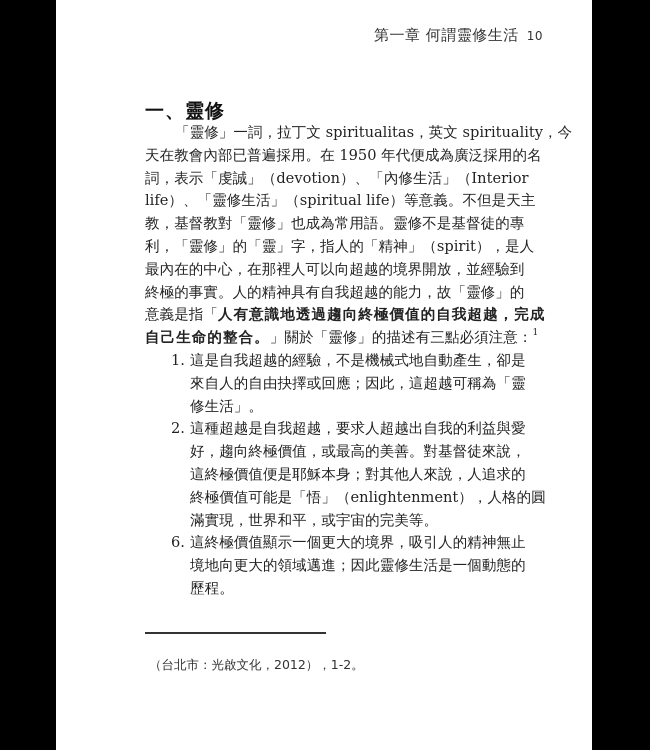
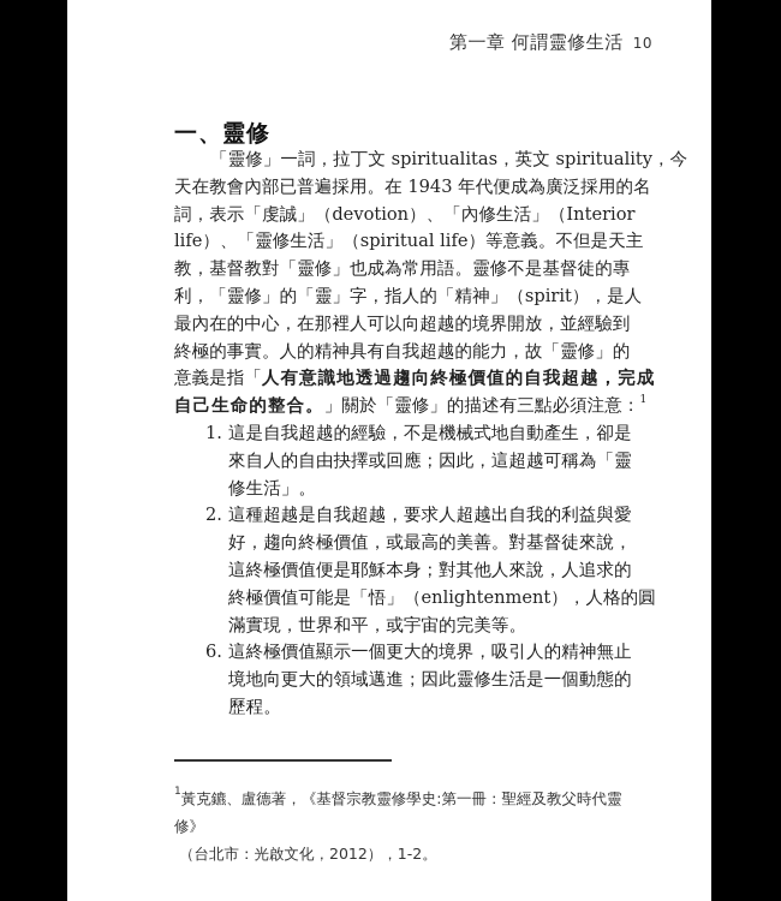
  第一章 何謂靈修生活 10
  一、靈修
  「靈修」一詞，拉丁文 spiritualitas，英文 spirituality，今
- 天在教會內部已普遍採用。在 1950 年代便成為廣泛採用的名
+ 天在教會內部已普遍採用。在 1943 年代便成為廣泛採用的名
  詞，表示「虔誠」（devotion）、「內修生活」（Interior
  life）、「靈修生活」（spiritual life）等意義。不但是天主
  教，基督教對「靈修」也成為常用語。靈修不是基督徒的專
  利，「靈修」的「靈」字，指人的「精神」（spirit），是人
  最內在的中心，在那裡人可以向超越的境界開放，並經驗到
  終極的事實。人的精神具有自我超越的能力，故「靈修」的
  意義是指「人有意識地透過趨向終極價值的自我超越，完成
  自己生命的整合。」關於「靈修」的描述有三點必須注意：1
  1.
  這是自我超越的經驗，不是機械式地自動產生，卻是
  來自人的自由抉擇或回應；因此，這超越可稱為「靈
  修生活」。
  2.
  這種超越是自我超越，要求人超越出自我的利益與愛
  好，趨向終極價值，或最高的美善。對基督徒來說，
  這終極價值便是耶穌本身；對其他人來說，人追求的
  終極價值可能是「悟」（enlightenment），人格的圓
  滿實現，世界和平，或宇宙的完美等。
  6.
  這終極價值顯示一個更大的境界，吸引人的精神無止
  境地向更大的領域邁進；因此靈修生活是一個動態的
  歷程。
+ 1黃克鑣、盧德著，《基督宗教靈修學史:第一冊：聖經及教父時代靈修》
  （台北市：光啟文化，2012），1-2。
